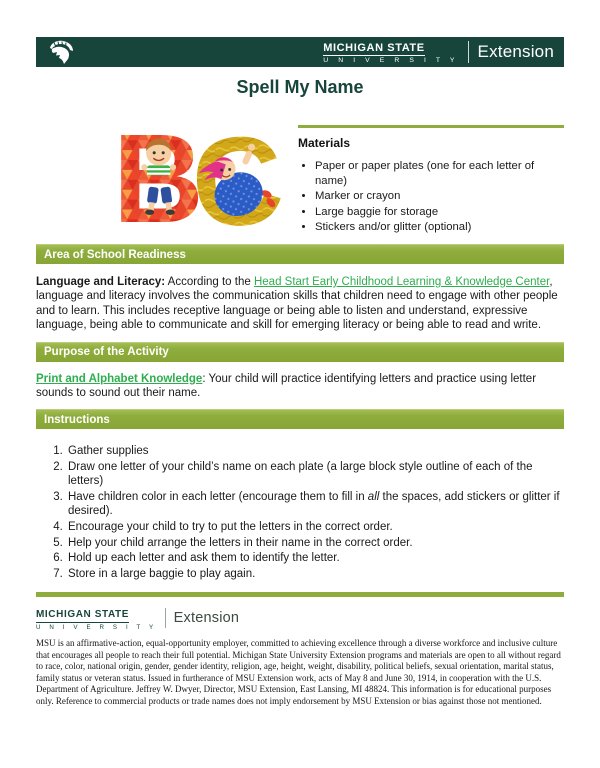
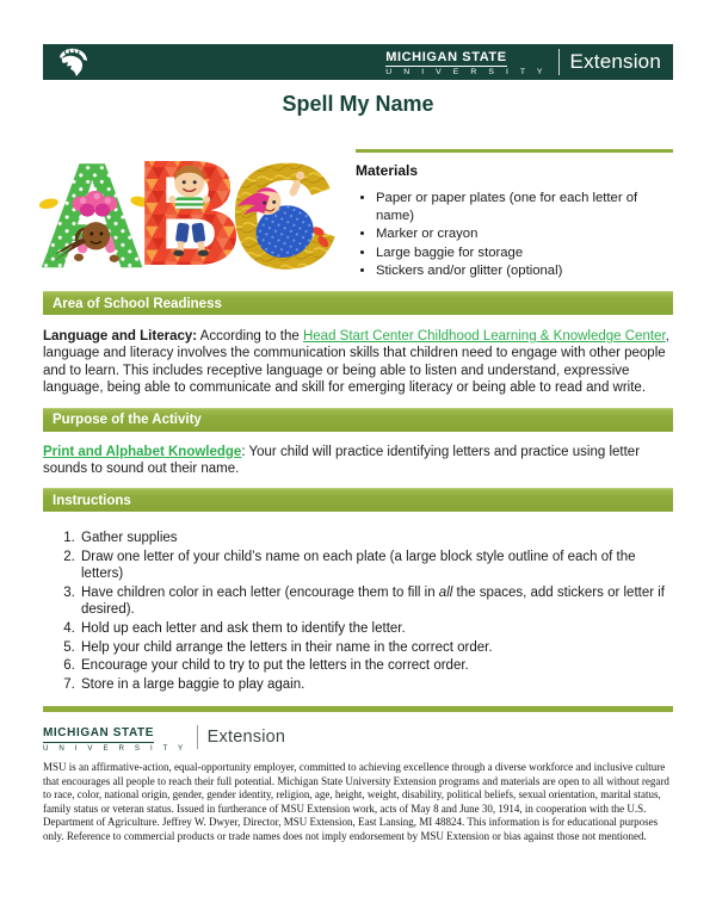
  MICHIGAN STATE
  Extension
  Spell My Name
+ A
  B
  Materials
  Paper or paper plates (one for each letter of name)
  Marker or crayon
  Large baggie for storage
  Stickers and/or glitter (optional)
  Area of School Readiness
- Language and Literacy: According to the Head Start Early Childhood Learning & Knowledge Center, language and literacy involves the communication skills that children need to engage with other people and to learn. This includes receptive language or being able to listen and understand, expressive language, being able to communicate and skill for emerging literacy or being able to read and write.
+ Language and Literacy: According to the Head Start Center Childhood Learning & Knowledge Center, language and literacy involves the communication skills that children need to engage with other people and to learn. This includes receptive language or being able to listen and understand, expressive language, being able to communicate and skill for emerging literacy or being able to read and write.
  Purpose of the Activity
  Print and Alphabet Knowledge: Your child will practice identifying letters and practice using letter sounds to sound out their name.
  Instructions
  Gather supplies
  Draw one letter of your child’s name on each plate (a large block style outline of each of the letters)
- Have children color in each letter (encourage them to fill in all the spaces, add stickers or glitter if desired).
+ Have children color in each letter (encourage them to fill in all the spaces, add stickers or letter if desired).
- Encourage your child to try to put the letters in the correct order.
+ Hold up each letter and ask them to identify the letter.
  Help your child arrange the letters in their name in the correct order.
- Hold up each letter and ask them to identify the letter.
+ Encourage your child to try to put the letters in the correct order.
  Store in a large baggie to play again.
  MICHIGAN STATE
  Extension
  MSU is an affirmative-action, equal-opportunity employer, committed to achieving excellence through a diverse workforce and inclusive culture that encourages all people to reach their full potential. Michigan State University Extension programs and materials are open to all without regard to race, color, national origin, gender, gender identity, religion, age, height, weight, disability, political beliefs, sexual orientation, marital status, family status or veteran status. Issued in furtherance of MSU Extension work, acts of May 8 and June 30, 1914, in cooperation with the U.S. Department of Agriculture. Jeffrey W. Dwyer, Director, MSU Extension, East Lansing, MI 48824. This information is for educational purposes only. Reference to commercial products or trade names does not imply endorsement by MSU Extension or bias against those not mentioned.
